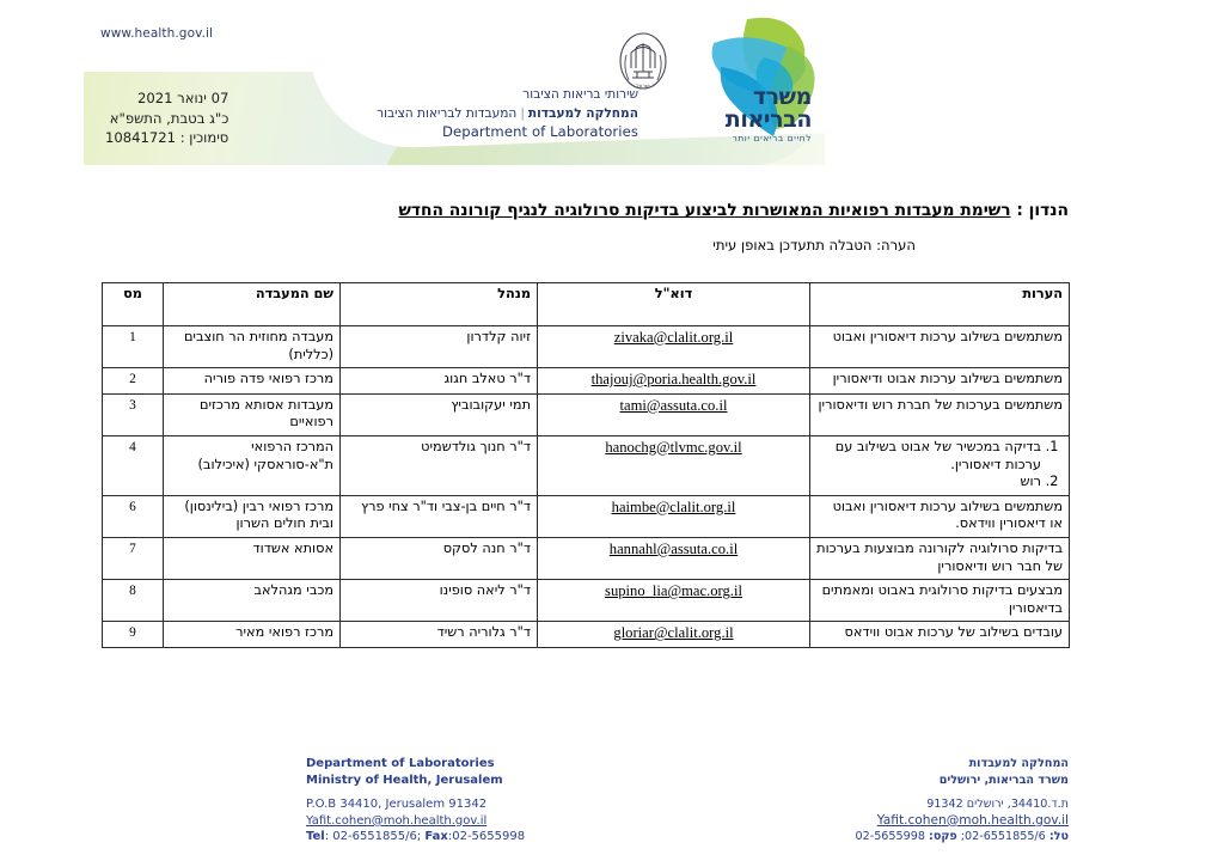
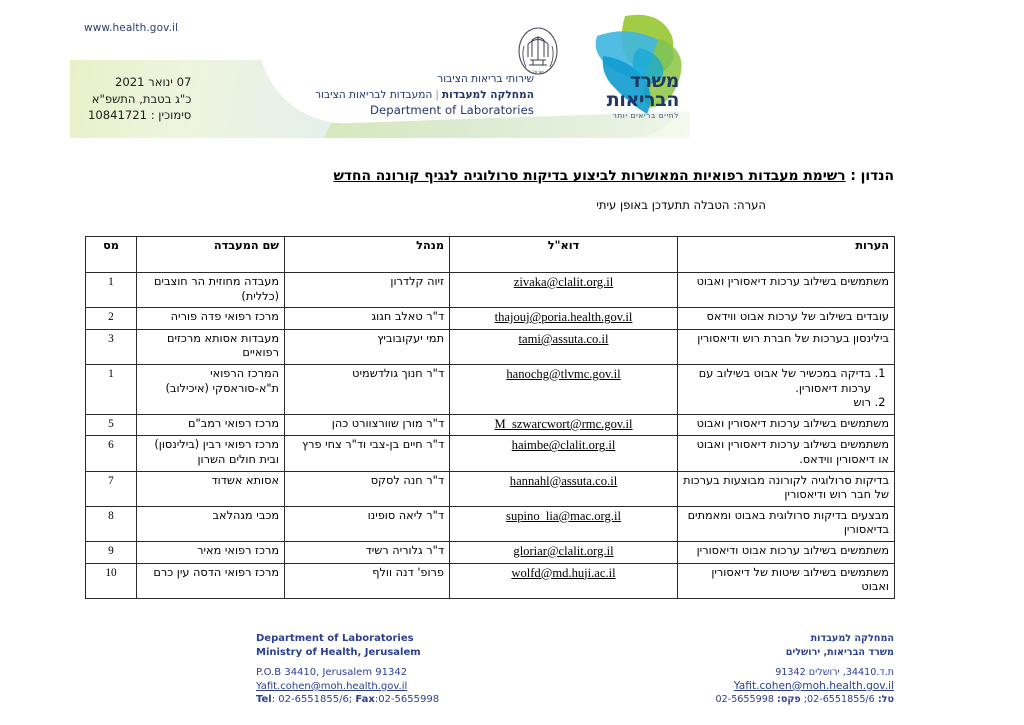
  www.health.gov.il
  07 ינואר 2021
  כ"ג בטבת, התשפ"א
  סימוכין : 10841721
  שירותי בריאות הציבור
  המחלקה למעבדות|המעבדות לבריאות הציבור
  Department of Laboratories
  משרד
  הבריאות
  לחיים בריאים יותר
  הנדון : רשימת מעבדות רפואיות המאושרות לביצוע בדיקות סרולוגיה לנגיף קורונה החדש
  הערה: הטבלה תתעדכן באופן עיתי
  הערות	דוא"ל	מנהל	שם המעבדה	מס
  משתמשים בשילוב ערכות דיאסורין ואבוט	zivaka@clalit.org.il	זיוה קלדרון	מעבדה מחוזית הר חוצבים (כללית)	1
- משתמשים בשילוב ערכות אבוט ודיאסורין	thajouj@poria.health.gov.il	ד"ר טאלב חגוג	מרכז רפואי פדה פוריה	2
+ עובדים בשילוב של ערכות אבוט ווידאס	thajouj@poria.health.gov.il	ד"ר טאלב חגוג	מרכז רפואי פדה פוריה	2
- משתמשים בערכות של חברת רוש ודיאסורין	tami@assuta.co.il	תמי יעקובוביץ	מעבדות אסותא מרכזים רפואיים	3
+ בילינסון בערכות של חברת רוש ודיאסורין	tami@assuta.co.il	תמי יעקובוביץ	מעבדות אסותא מרכזים רפואיים	3
- בדיקה במכשיר של אבוט בשילוב עם ערכות דיאסורין.רוש	hanochg@tlvmc.gov.il	ד"ר חנוך גולדשמיט	המרכז הרפואי ת"א-סוראסקי (איכילוב)	4
+ בדיקה במכשיר של אבוט בשילוב עם ערכות דיאסורין.רוש	hanochg@tlvmc.gov.il	ד"ר חנוך גולדשמיט	המרכז הרפואי ת"א-סוראסקי (איכילוב)	1
+ משתמשים בשילוב ערכות דיאסורין ואבוט	M_szwarcwort@rmc.gov.il	ד"ר מורן שוורצוורט כהן	מרכז רפואי רמב"ם	5
  משתמשים בשילוב ערכות דיאסורין ואבוט או דיאסורין ווידאס.	haimbe@clalit.org.il	ד"ר חיים בן-צבי וד"ר צחי פרץ	מרכז רפואי רבין (בילינסון) ובית חולים השרון	6
  בדיקות סרולוגיה לקורונה מבוצעות בערכות של חבר רוש ודיאסורין	hannahl@assuta.co.il	ד"ר חנה לסקס	אסותא אשדוד	7
  מבצעים בדיקות סרולוגית באבוט ומאמתים בדיאסורין	supino_lia@mac.org.il	ד"ר ליאה סופינו	מכבי מגהלאב	8
- עובדים בשילוב של ערכות אבוט ווידאס	gloriar@clalit.org.il	ד"ר גלוריה רשיד	מרכז רפואי מאיר	9
+ משתמשים בשילוב ערכות אבוט ודיאסורין	gloriar@clalit.org.il	ד"ר גלוריה רשיד	מרכז רפואי מאיר	9
+ משתמשים בשילוב שיטות של דיאסורין ואבוט	wolfd@md.huji.ac.il	פרופ' דנה וולף	מרכז רפואי הדסה עין כרם	10
  Department of Laboratories
  Ministry of Health, Jerusalem
  P.O.B 34410, Jerusalem 91342
  Yafit.cohen@moh.health.gov.il
  Tel: 02-6551855/6; Fax:02-5655998
  המחלקה למעבדות
  משרד הבריאות, ירושלים
  ת.ד.34410, ירושלים 91342
  Yafit.cohen@moh.health.gov.il
  טל: 02-6551855/6; פקס: 02-5655998
